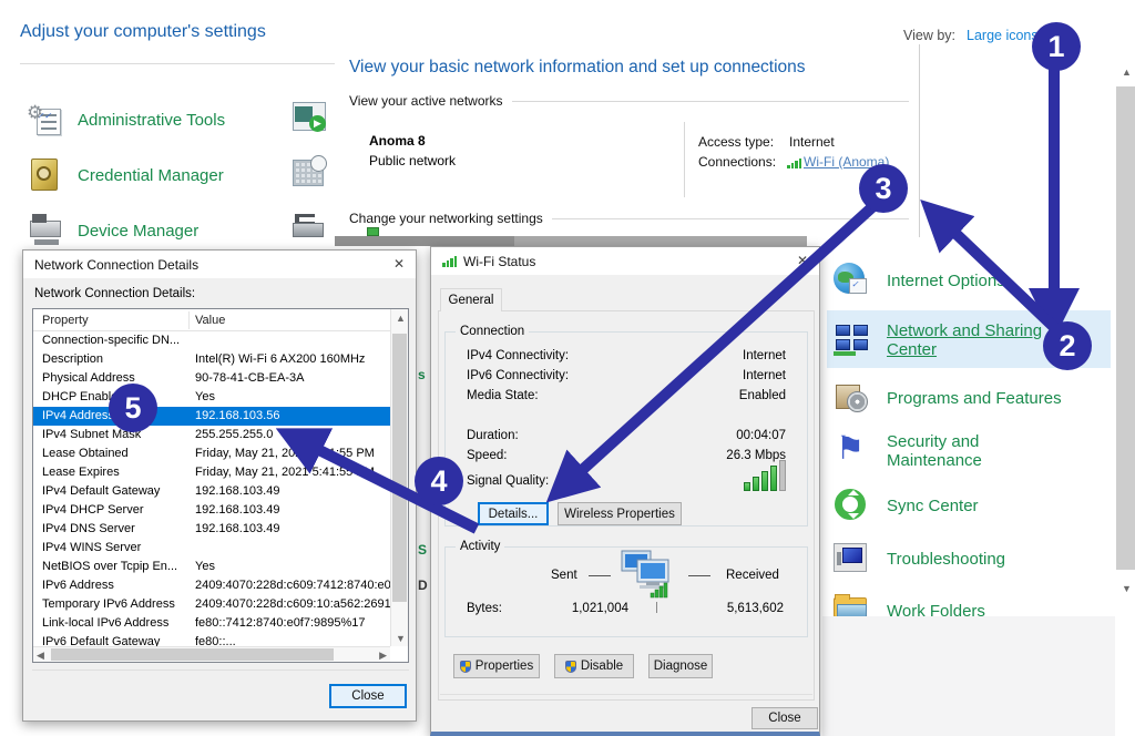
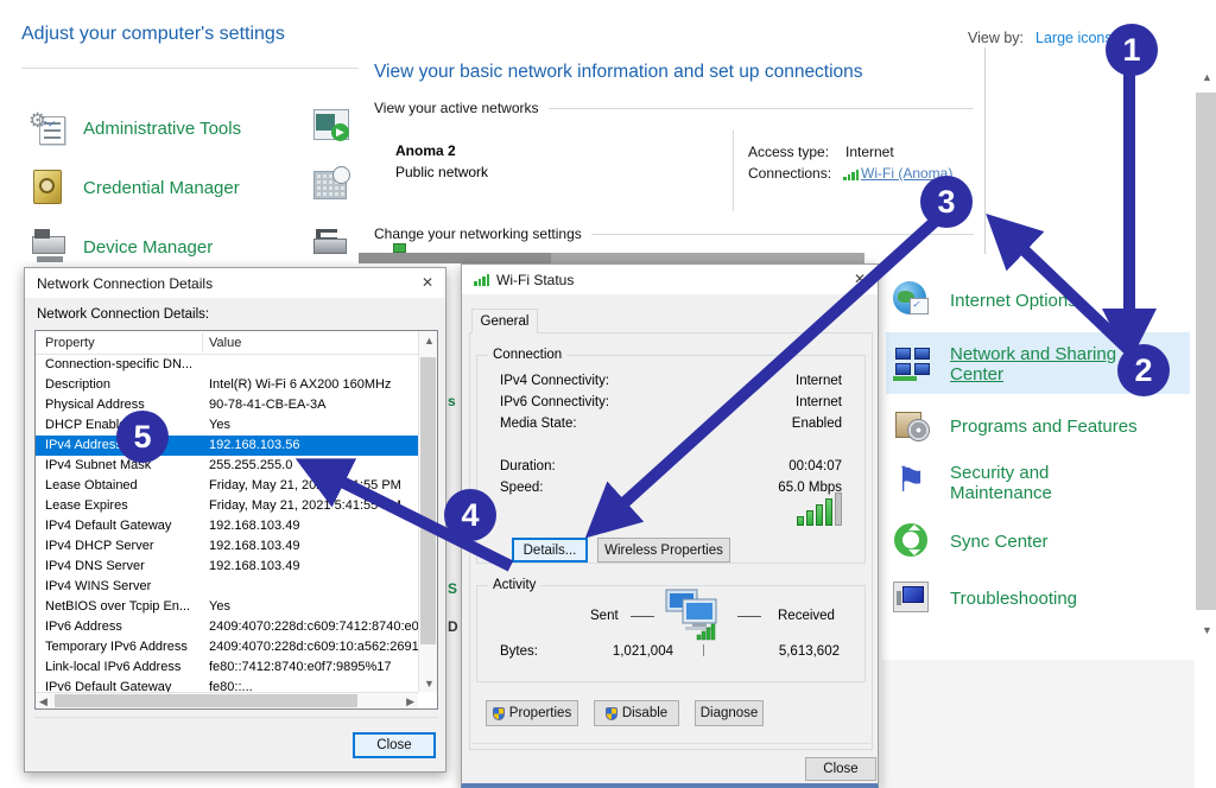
  Adjust your computer's settings
  View by:
  Large icon
  ⚙
  Administrative Tools
  Credential Manager
  Device Manager
  ▶
  Internet Option
  Network and Sharing Center
  Programs and Features
  ⚑
  Security and Maintenance
  Sync Center
  Troubleshooting
- Work Folders
  ▲
  ▼
  s
  S
  D
  View your basic network information and set up connections
  View your active networks
- Anoma 8
+ Anoma 2
  Public network
  Access type:
  Internet
  Connections:
  Wi-Fi (Anoma)
  Change your networking settings
  Network Connection Details
  ✕
  Network Connection Details:
  Property
  Value
  Connection-specific DN...
  Description
  Intel(R) Wi-Fi 6 AX200 160MHz
  Physical Address
  90-78-41-CB-EA-3A
  DHCP Enabl
  Yes
  IPv4 Addres
  192.168.103.56
  IPv4 Subnet Mask
  255.255.255.0
  Lease Obtained
  Friday, May 21, 202155 PM
  Lease Expires
  Friday, May 21, 2021 5:41:55
  IPv4 Default Gateway
  192.168.103.49
  IPv4 DHCP Server
  192.168.103.49
  IPv4 DNS Server
  192.168.103.49
  IPv4 WINS Server
  NetBIOS over Tcpip En...
  Yes
  IPv6 Address
  2409:4070:228d:c609:7412:8740:e0
  Temporary IPv6 Address
  2409:4070:228d:c609:10:a562:2691
  Link-local IPv6 Address
  fe80::7412:8740:e0f7:9895%17
  IPv6 Default Gateway
  fe80::...
  ▲
  ▼
  ◀
  ▶
  Close
  Wi-Fi Status
  ✕
  General
  Connection
- Signal Quality:
  Details...
  Wireless Properties
  Activity
  Sent
  Received
  Bytes:
  1,021,004
  5,613,602
  Properties
  Disable
  Diagnose
  Close
  IPv4 Connectivity:
  Internet
  IPv6 Connectivity:
  Internet
  Media State:
  Enabled
  Duration:
  00:04:07
  Speed:
- 26.3 Mbps
+ 65.0 Mbps
  1
  2
  3
  4
  5
